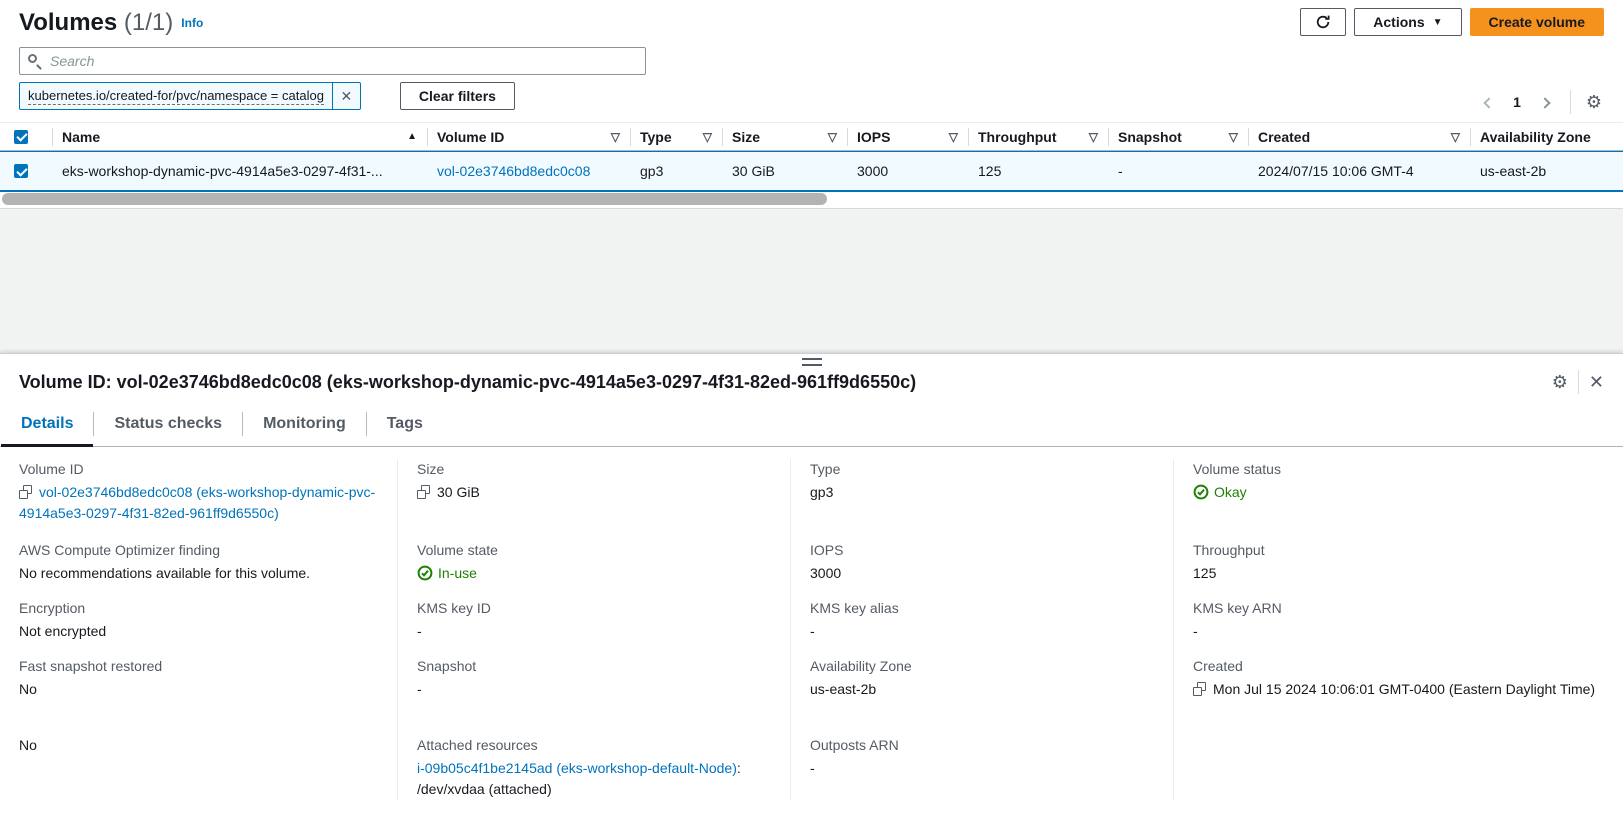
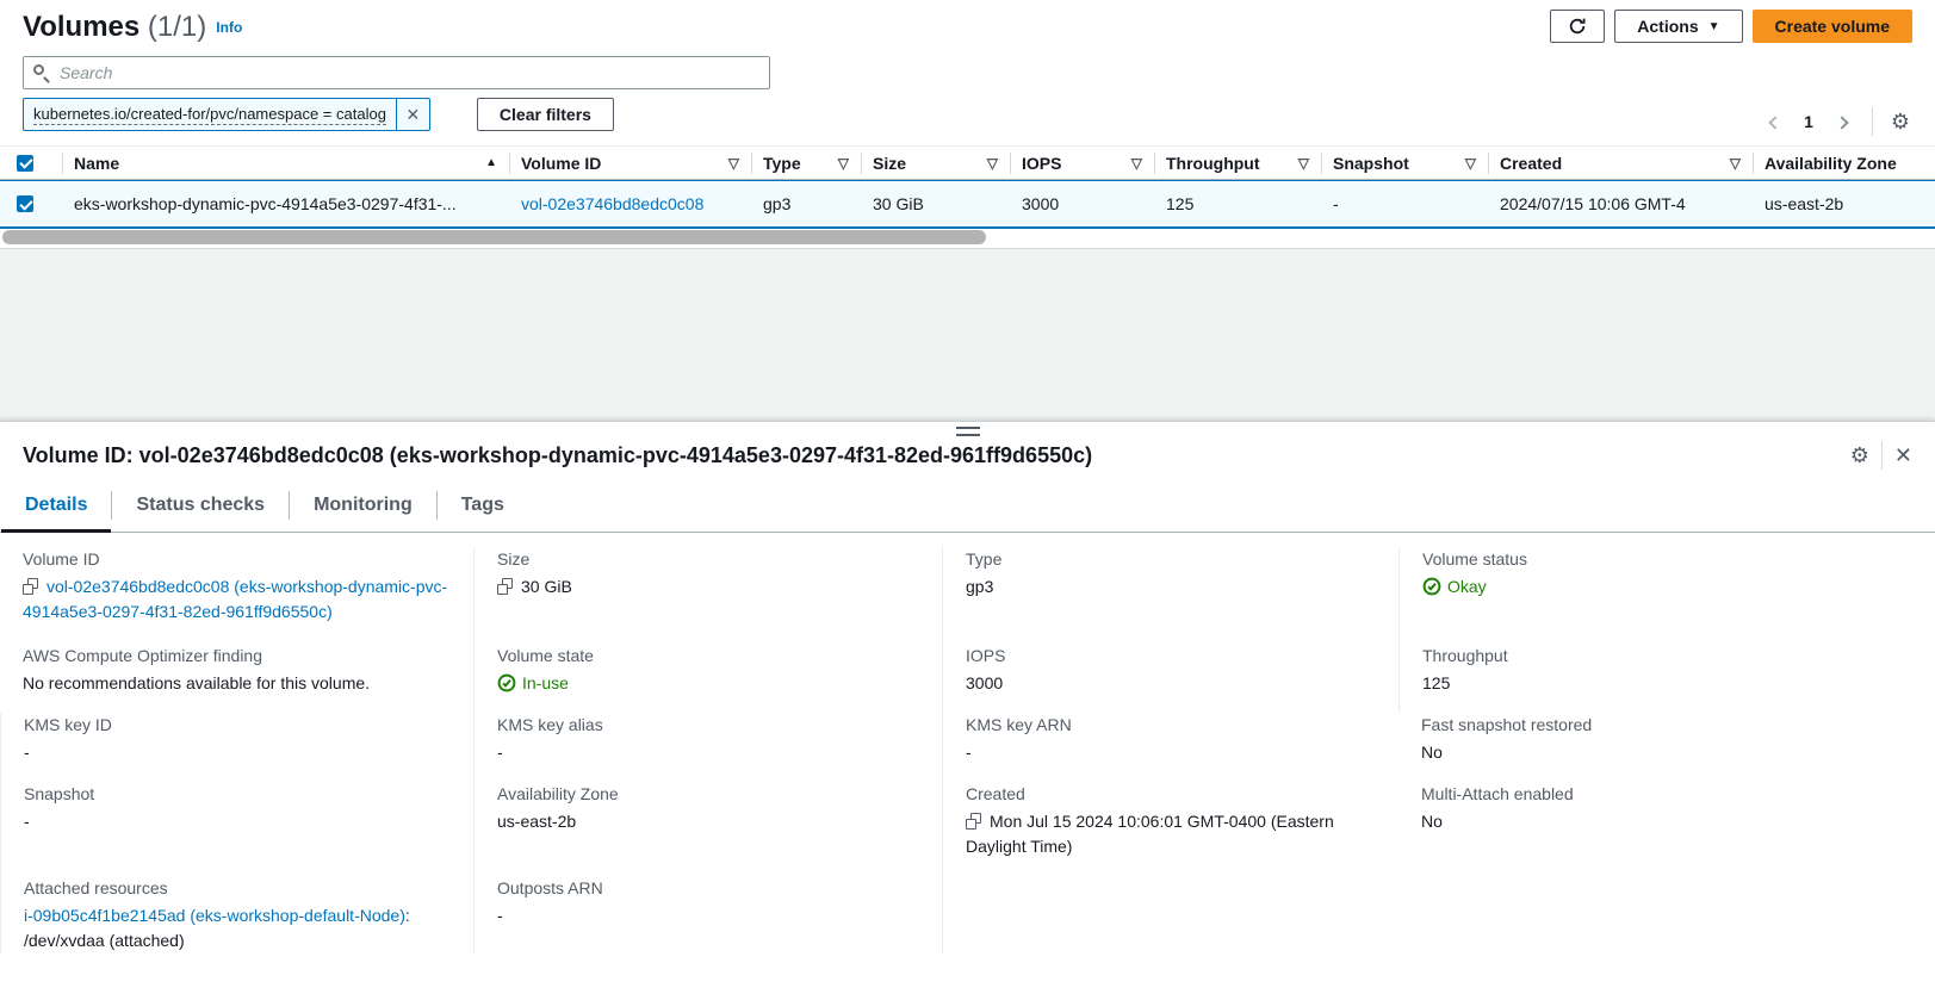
  Volumes (1/1) Info
  Actions
  ▼
  Create volume
  Search
  kubernetes.io/created-for/pvc/namespace = catalog
  ✕
  Clear filters
  1
  ⚙
  Name
  ▲
  Volume ID
  ▽
  Type
  ▽
  Size
  ▽
  IOPS
  ▽
  Throughput
  ▽
  Snapshot
  ▽
  Created
  ▽
  Availability Zone
  eks-workshop-dynamic-pvc-4914a5e3-0297-4f31-...
  vol-02e3746bd8edc0c08
  gp3
  30 GiB
  3000
  125
  -
  2024/07/15 10:06 GMT-4
  us-east-2b
  Volume ID: vol-02e3746bd8edc0c08 (eks-workshop-dynamic-pvc-4914a5e3-0297-4f31-82ed-961ff9d6550c)
  ⚙
  ✕
  Details
  Status checks
  Monitoring
  Tags
  Volume ID
  vol-02e3746bd8edc0c08 (eks-workshop-dynamic-pvc-4914a5e3-0297-4f31-82ed-961ff9d6550c)
  Size
  30 GiB
  Type
  gp3
  Volume status
  Okay
  AWS Compute Optimizer finding
  No recommendations available for this volume.
  Volume state
  In-use
  IOPS
  3000
  Throughput
  125
- Encryption
- Not encrypted
  KMS key ID
  -
  KMS key alias
  -
  KMS key ARN
  -
  Fast snapshot restored
  No
  Snapshot
  -
  Availability Zone
  us-east-2b
  Created
  Mon Jul 15 2024 10:06:01 GMT-0400 (Eastern Daylight Time)
+ Multi-Attach enabled
  No
  Attached resources
  i-09b05c4f1be2145ad (eks-workshop-default-Node): /dev/xvdaa (attached)
  Outposts ARN
  -
